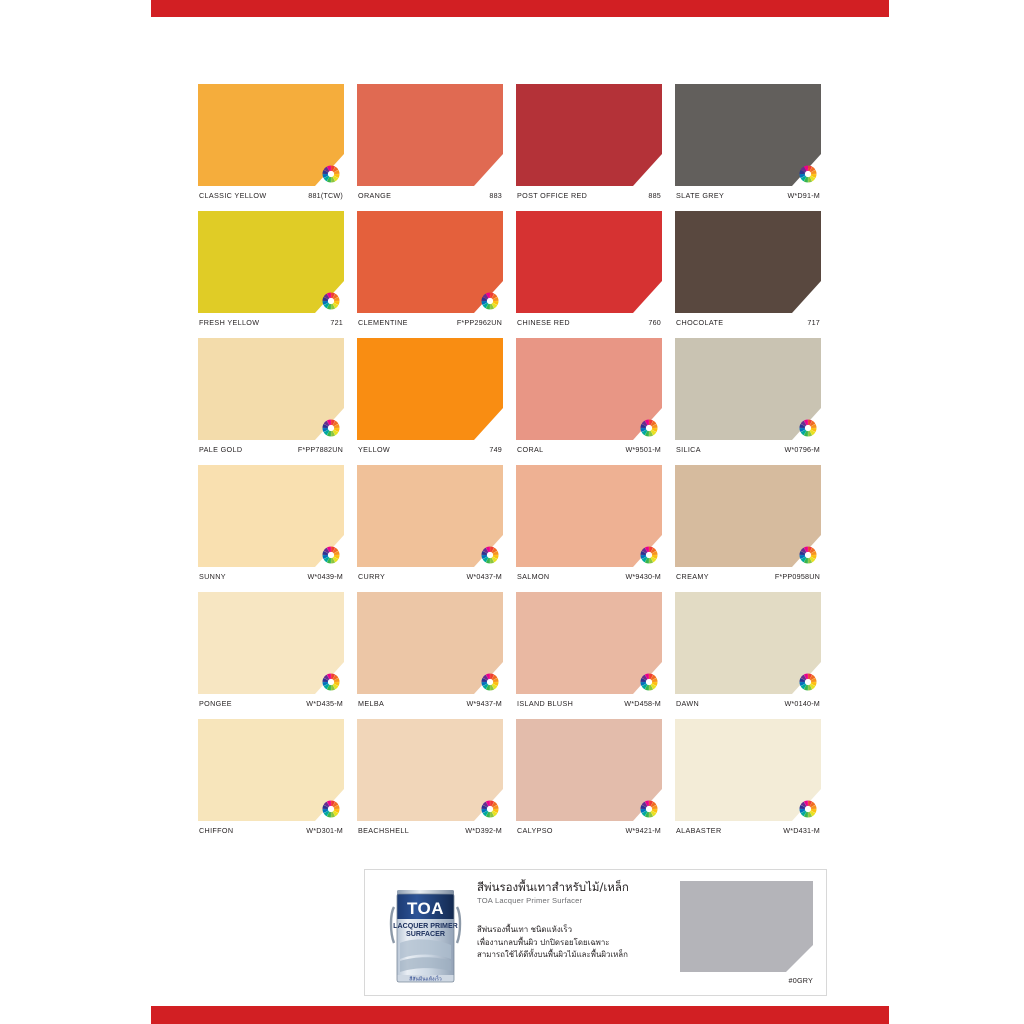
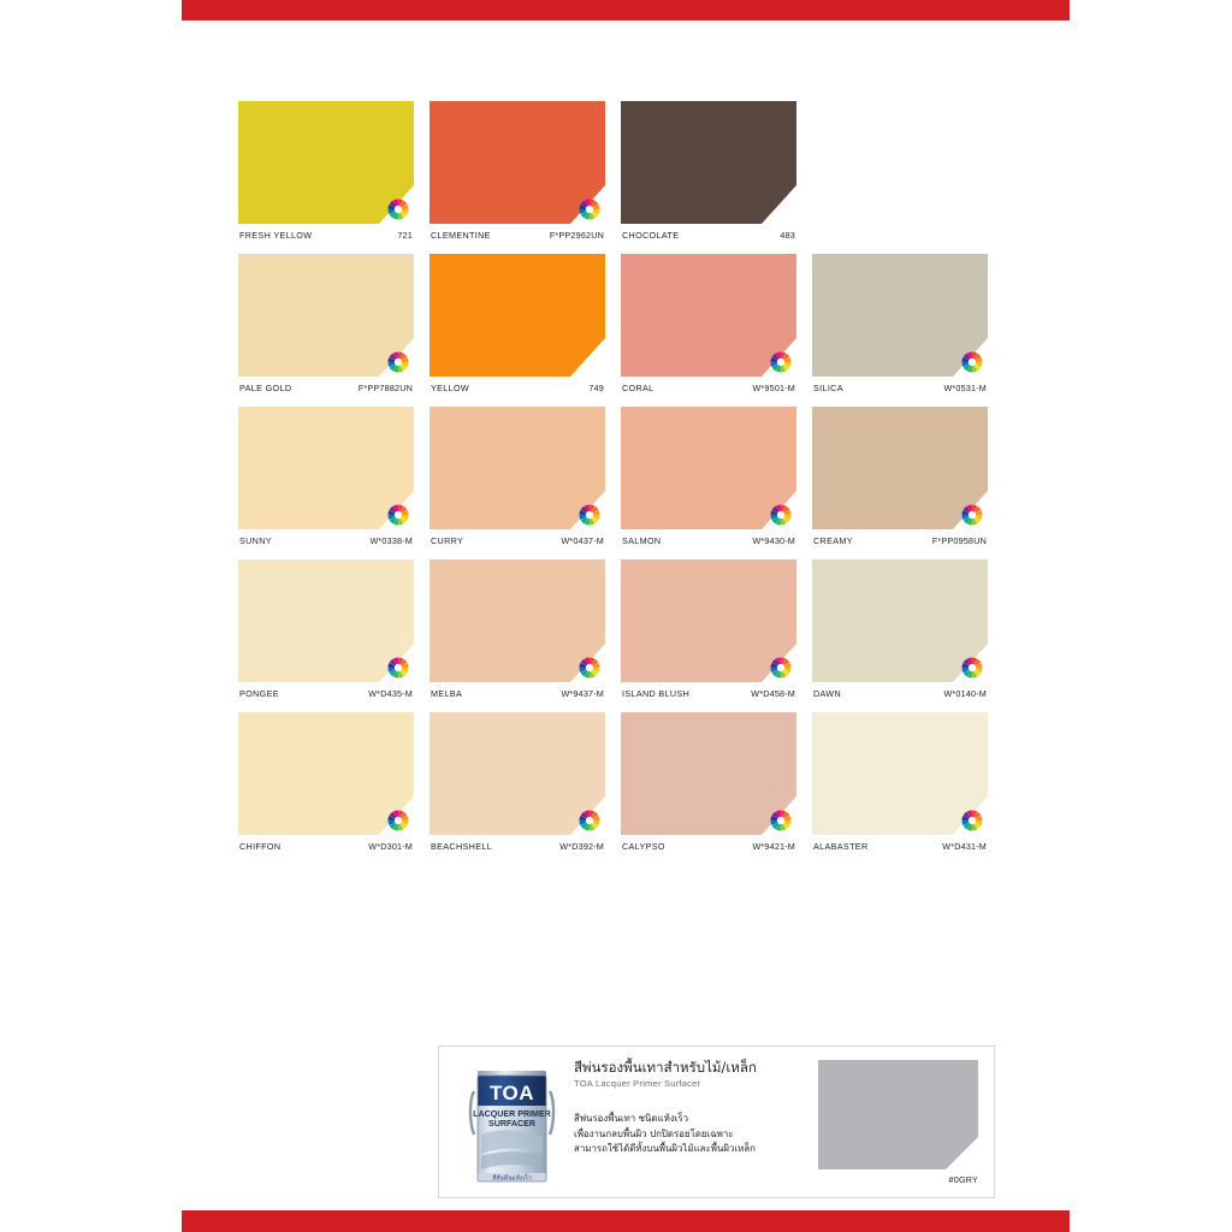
- CLASSIC YELLOW
- 881(TCW)
- ORANGE
- 883
- POST OFFICE RED
- 885
- SLATE GREY
- W*D91-M
  FRESH YELLOW
  721
  CLEMENTINE
  F*PP2962UN
- CHINESE RED
- 760
  CHOCOLATE
- 717
+ 483
  PALE GOLD
  F*PP7882UN
  YELLOW
  749
  CORAL
  W*9501-M
  SILICA
- W*0796-M
+ W*0531-M
  SUNNY
- W*0439-M
+ W*0338-M
  CURRY
  W*0437-M
  SALMON
  W*9430-M
  CREAMY
  F*PP0958UN
  PONGEE
  W*D435-M
  MELBA
  W*9437-M
  ISLAND BLUSH
  W*D458-M
  DAWN
  W*0140-M
  CHIFFON
  W*D301-M
  BEACHSHELL
  W*D392-M
  CALYPSO
  W*9421-M
  ALABASTER
  W*D431-M
  TOA
  LACQUER PRIMER
  SURFACER
  สีพ่นรองพื้นเทาสำหรับไม้/เหล็ก
  TOA Lacquer Primer Surfacer
  สีพ่นรองพื้นเทา ชนิดแห้งเร็ว
  เพื่องานกลบพื้นผิว ปกปิดรอยโดยเฉพาะ
  สามารถใช้ได้ดีทั้งบนพื้นผิวไม้และพื้นผิวเหล็ก
  #0GRY
